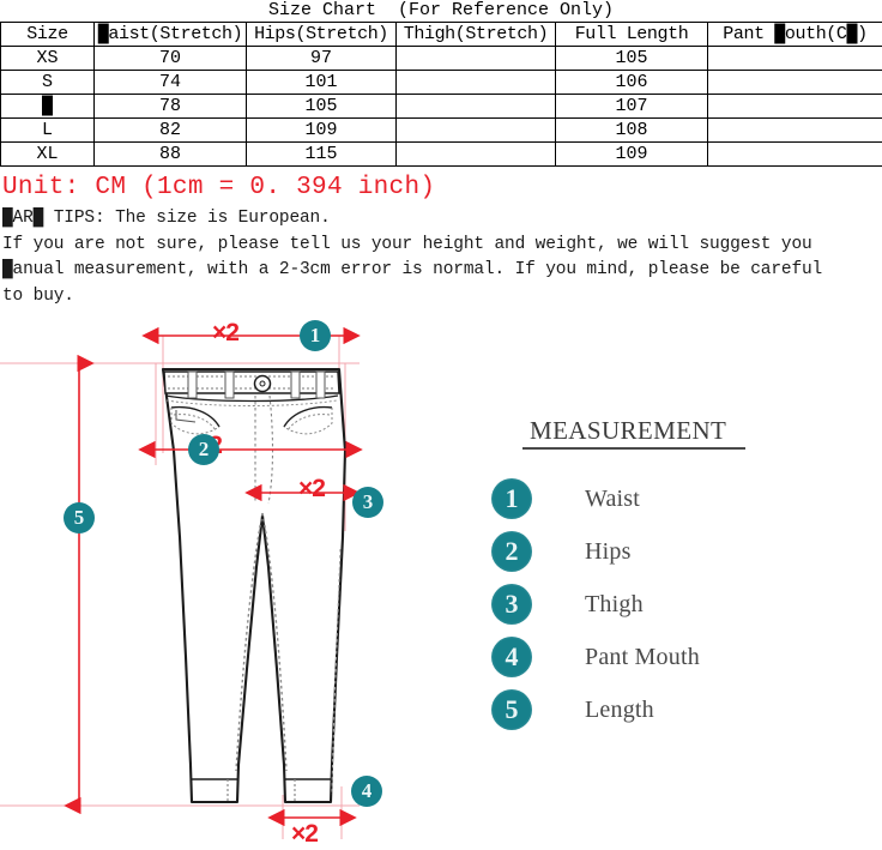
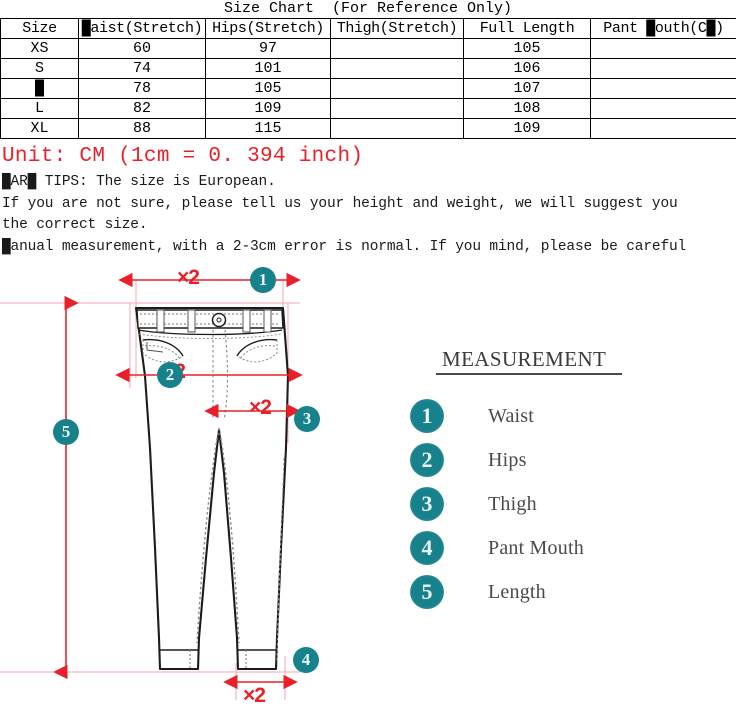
  Size Chart (For Reference Only)
  Size	█aist(Stretch)	Hips(Stretch)	Thigh(Stretch)	Full Length	Pant █outh(C█)
- XS	70	97		105
+ XS	60	97		105
  S	74	101		106
  █	78	105		107
  L	82	109		108
  XL	88	115		109
  Unit: CM (1cm = 0. 394 inch)
  █AR█ TIPS: The size is European.
  If you are not sure, please tell us your height and weight, we will suggest you
+ the correct size.
  █anual measurement, with a 2-3cm error is normal. If you mind, please be careful
- to buy.
  ×2
  ×2
  ×2
  1
  2
  3
  4
  5
  MEASUREMENT
  1
  Waist
  2
  Hips
  3
  Thigh
  4
  Pant Mouth
  5
  Length
